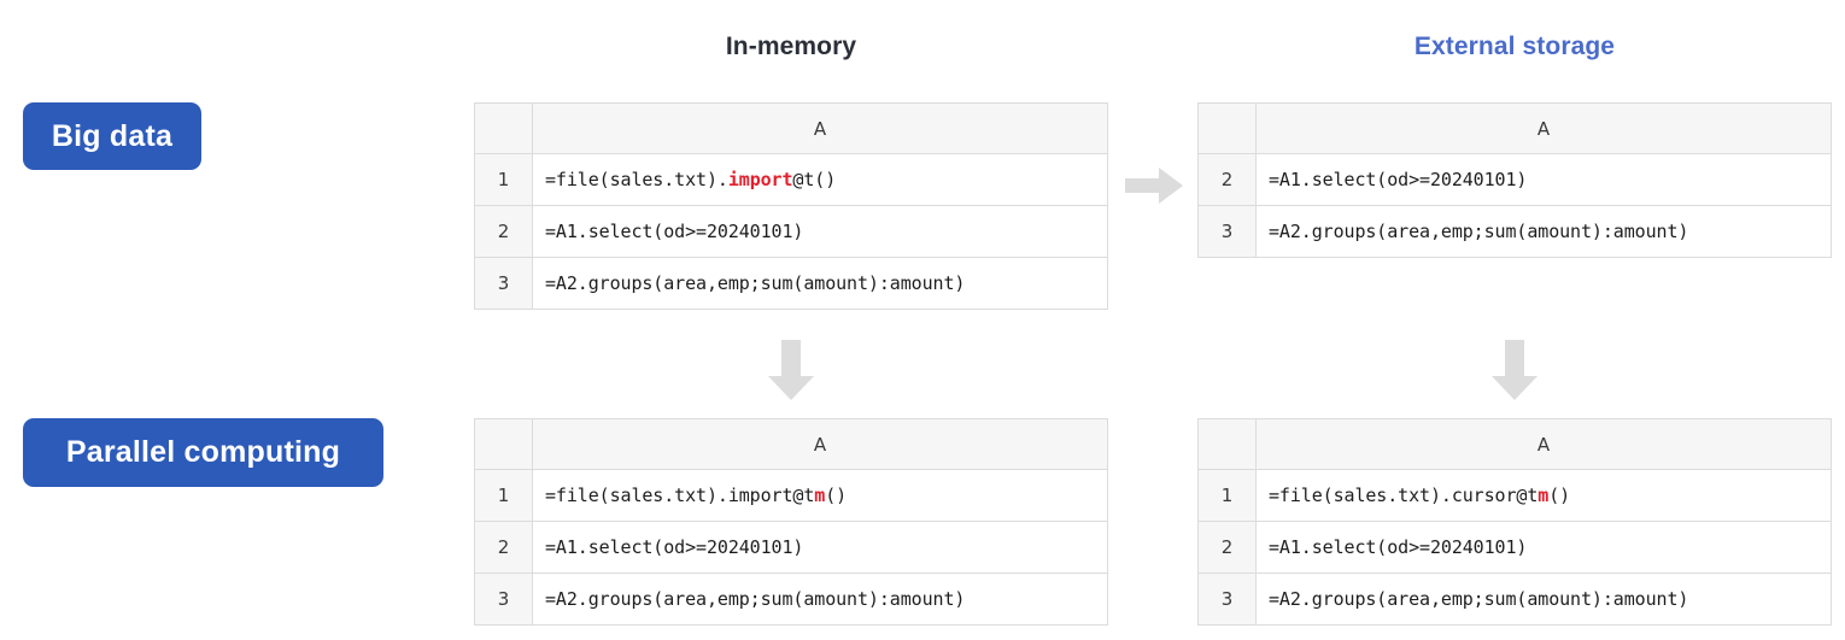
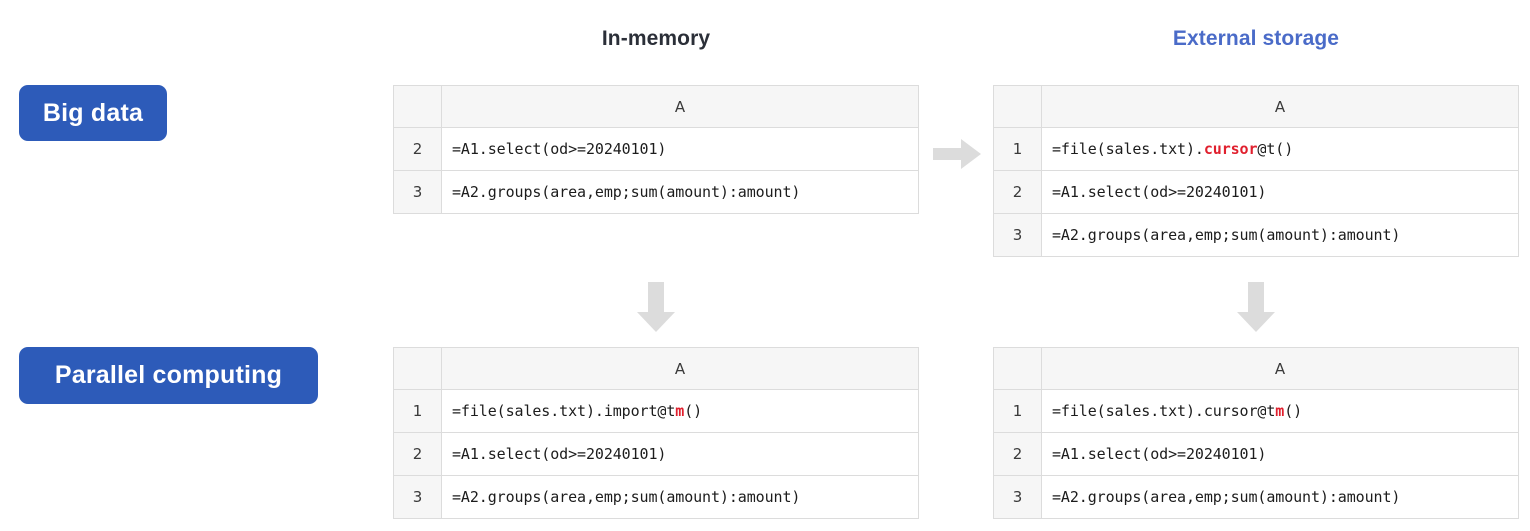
  In-memory
  External storage
  Big data
  Parallel computing
  	A
- 1	=file(sales.txt).import@t()
  2	=A1.select(od>=20240101)
  3	=A2.groups(area,emp;sum(amount):amount)
  	A
+ 1	=file(sales.txt).cursor@t()
  2	=A1.select(od>=20240101)
  3	=A2.groups(area,emp;sum(amount):amount)
  	A
  1	=file(sales.txt).import@tm()
  2	=A1.select(od>=20240101)
  3	=A2.groups(area,emp;sum(amount):amount)
  	A
  1	=file(sales.txt).cursor@tm()
  2	=A1.select(od>=20240101)
  3	=A2.groups(area,emp;sum(amount):amount)
